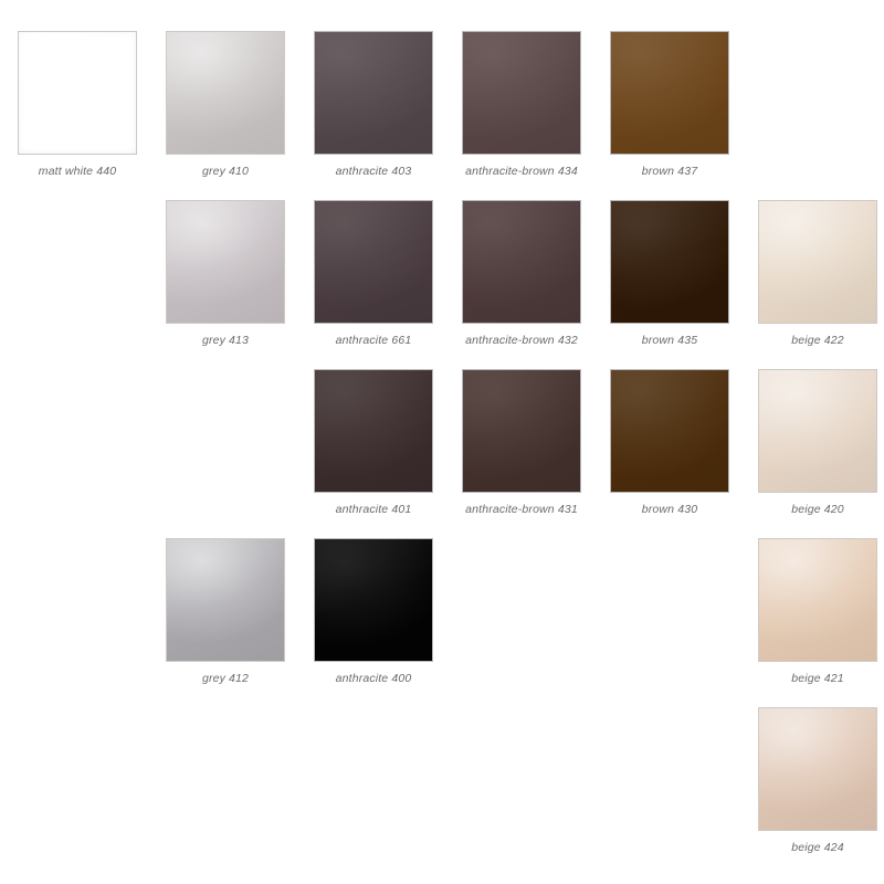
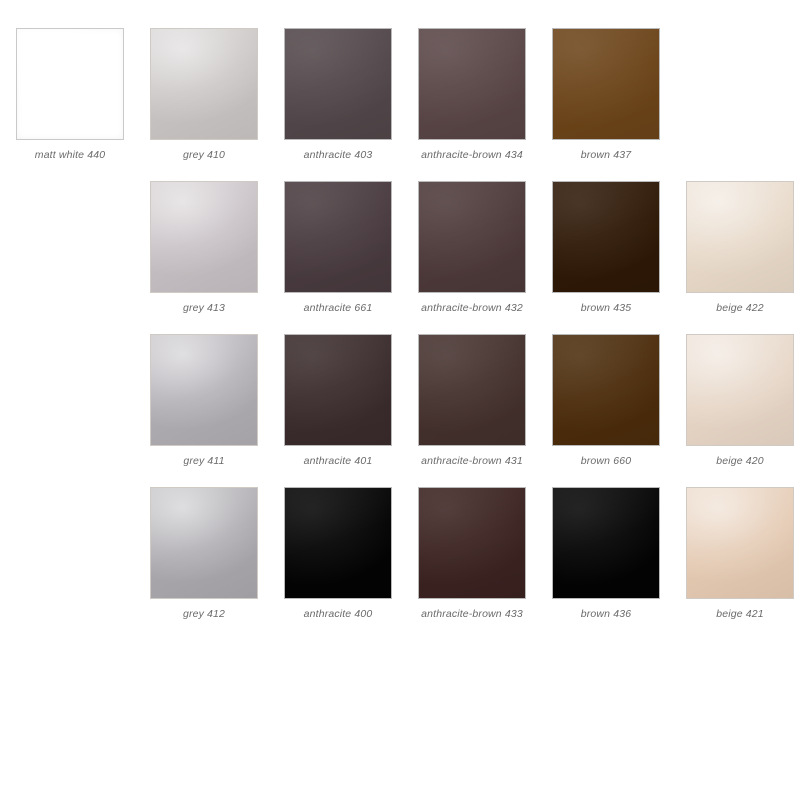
  matt white 440
  grey 410
  anthracite 403
  anthracite-brown 434
  brown 437
  grey 413
  anthracite 661
  anthracite-brown 432
  brown 435
  beige 422
+ grey 411
  anthracite 401
  anthracite-brown 431
- brown 430
+ brown 660
  beige 420
  grey 412
  anthracite 400
+ anthracite-brown 433
+ brown 436
  beige 421
- beige 424
